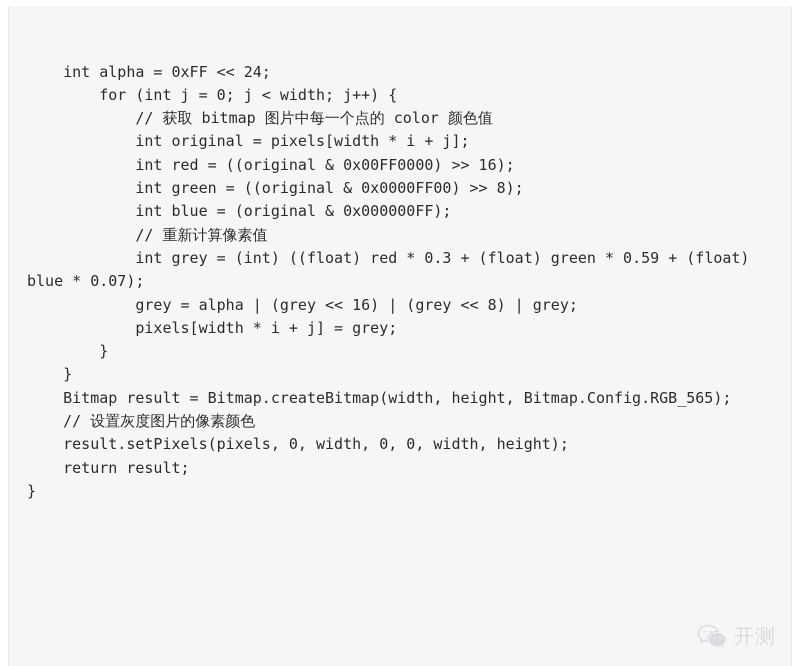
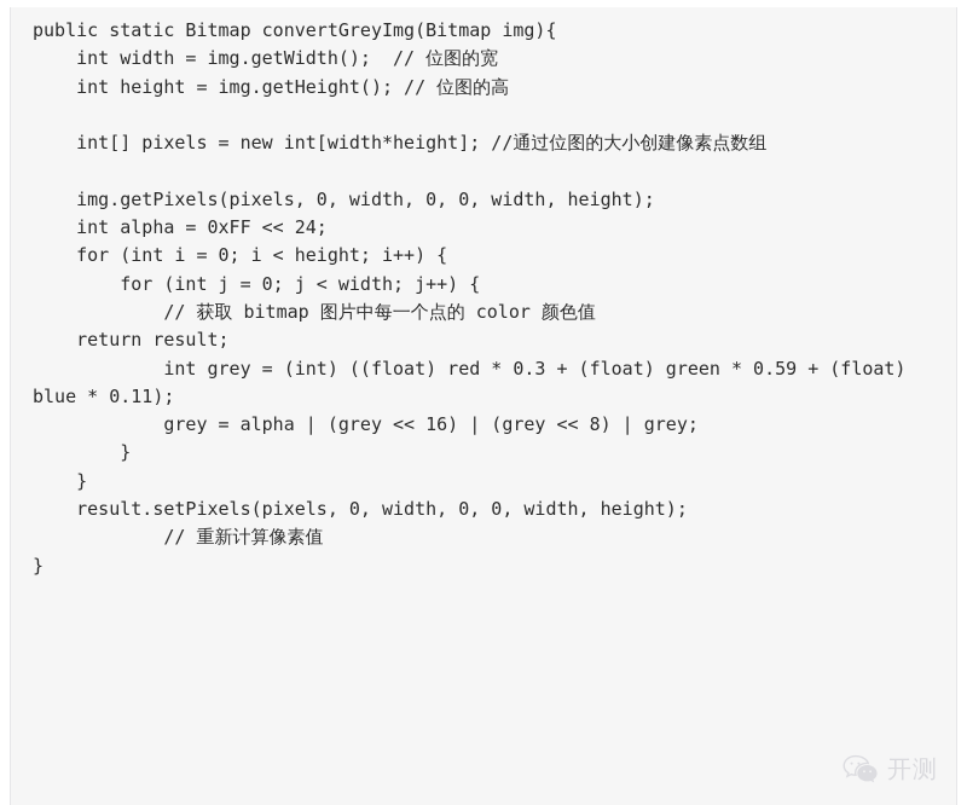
+ public static Bitmap convertGreyImg(Bitmap img){
+ int width = img.getWidth(); // 位图的宽
+ int height = img.getHeight(); // 位图的高
+ int[] pixels = new int[width*height]; //通过位图的大小创建像素点数组
+ img.getPixels(pixels, 0, width, 0, 0, width, height);
  int alpha = 0xFF << 24;
+ for (int i = 0; i < height; i++) {
  for (int j = 0; j < width; j++) {
  // 获取 bitmap 图片中每一个点的 color 颜色值
- int original = pixels[width * i + j];
- int red = ((original & 0x00FF0000) >> 16);
- int green = ((original & 0x0000FF00) >> 8);
- int blue = (original & 0x000000FF);
- // 重新计算像素值
+ return result;
- int grey = (int) ((float) red * 0.3 + (float) green * 0.59 + (float) blue * 0.07);
+ int grey = (int) ((float) red * 0.3 + (float) green * 0.59 + (float) blue * 0.11);
  grey = alpha | (grey << 16) | (grey << 8) | grey;
- pixels[width * i + j] = grey;
  }
  }
- Bitmap result = Bitmap.createBitmap(width, height, Bitmap.Config.RGB_565);
- // 设置灰度图片的像素颜色
  result.setPixels(pixels, 0, width, 0, 0, width, height);
- return result;
+ // 重新计算像素值
  }
  开测
